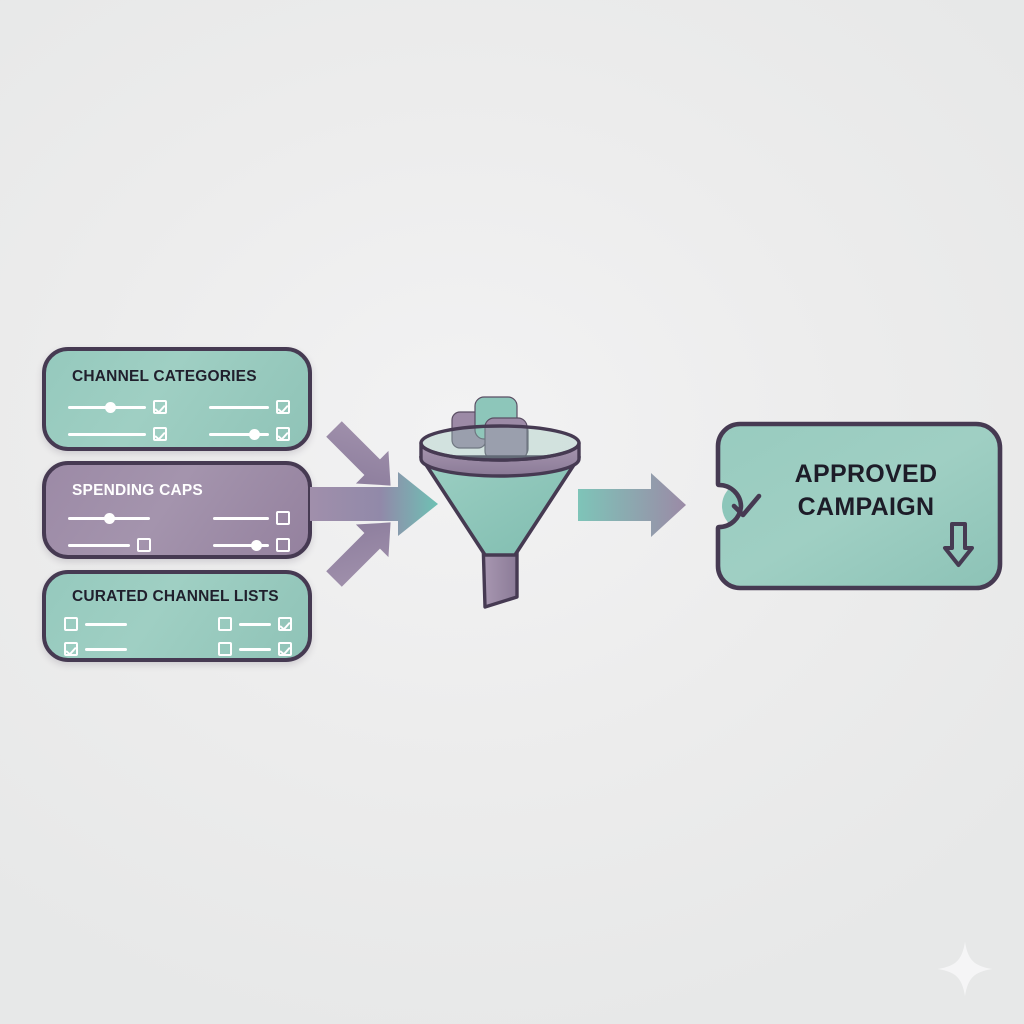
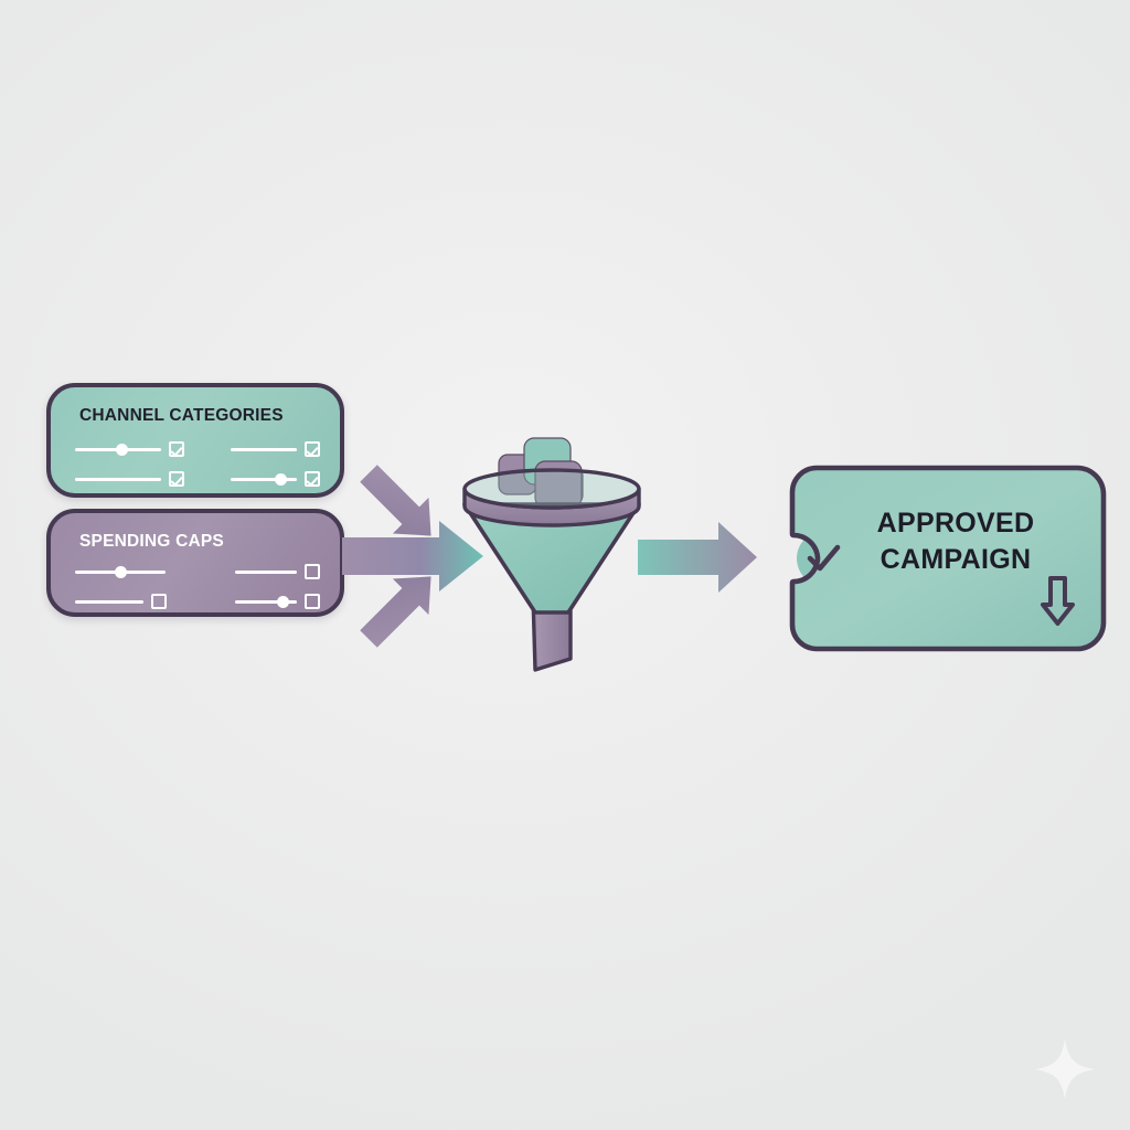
  CHANNEL CATEGORIES
  SPENDING CAPS
- CURATED CHANNEL LISTS
  APPROVED
  CAMPAIGN
